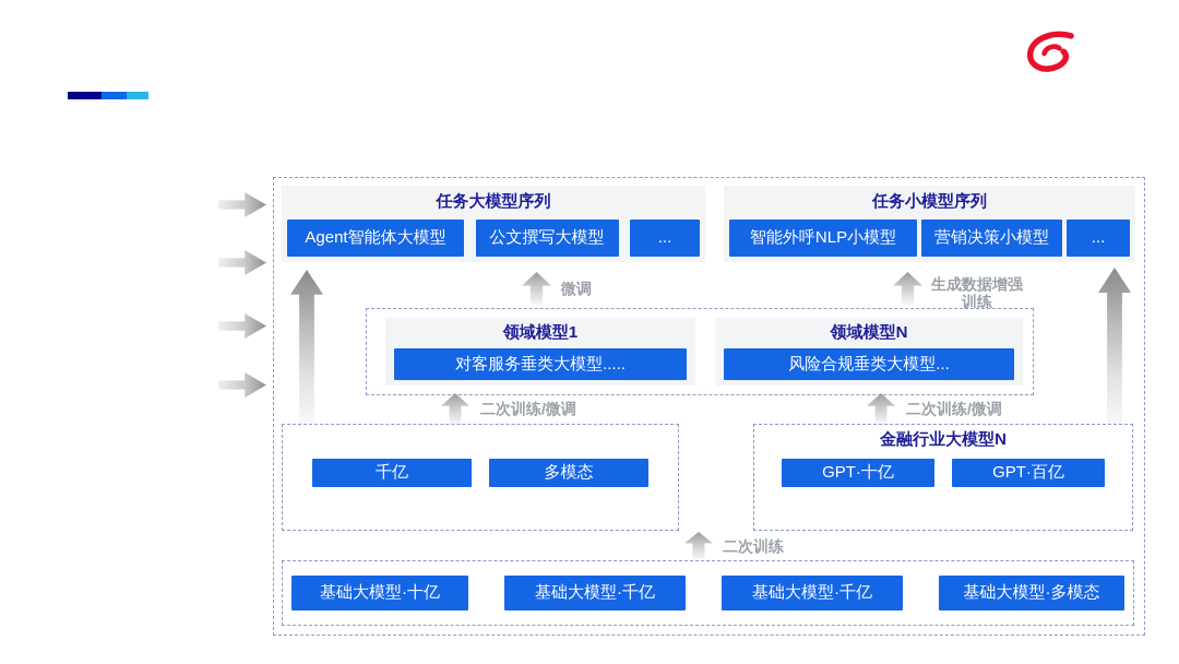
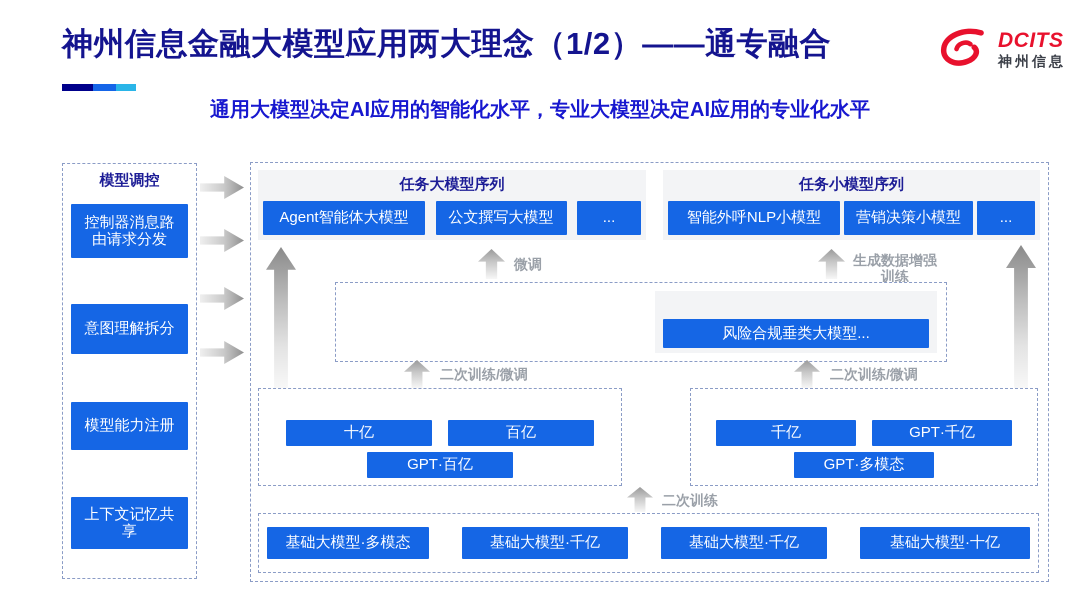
+ 神州信息金融大模型应用两大理念（1/2）——通专融合
+ DCITS
+ 神州信息
+ 通用大模型决定AI应用的智能化水平，专业大模型决定AI应用的专业化水平
+ 模型调控
+ 控制器消息路由请求分发
+ 意图理解拆分
+ 模型能力注册
+ 上下文记忆共享
  任务大模型序列
  Agent智能体大模型
  公文撰写大模型
  ...
  任务小模型序列
  智能外呼NLP小模型
  营销决策小模型
  ...
  微调
  生成数据增强训练
- 领域模型1
- 对客服务垂类大模型.....
- 领域模型N
  风险合规垂类大模型...
  二次训练/微调
  二次训练/微调
+ 十亿
+ 百亿
- 千亿
+ GPT·百亿
- 多模态
- 金融行业大模型N
- GPT·十亿
- GPT·百亿
+ 千亿
+ GPT·千亿
+ GPT·多模态
  二次训练
- 基础大模型·十亿
+ 基础大模型·多模态
  基础大模型·千亿
  基础大模型·千亿
- 基础大模型·多模态
+ 基础大模型·十亿
